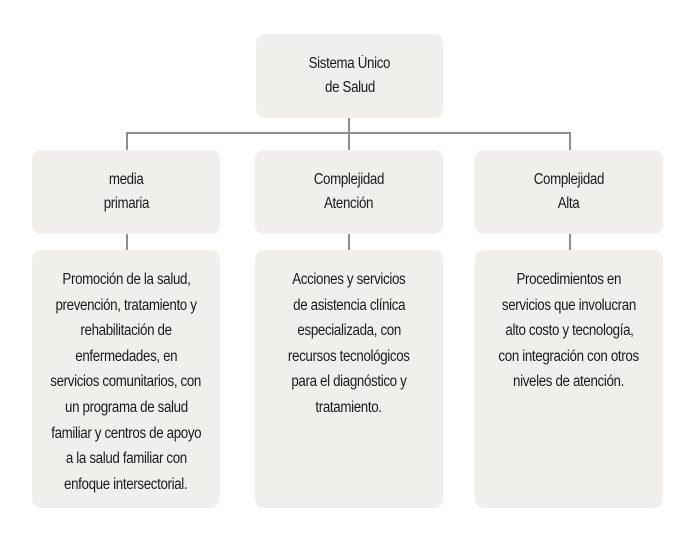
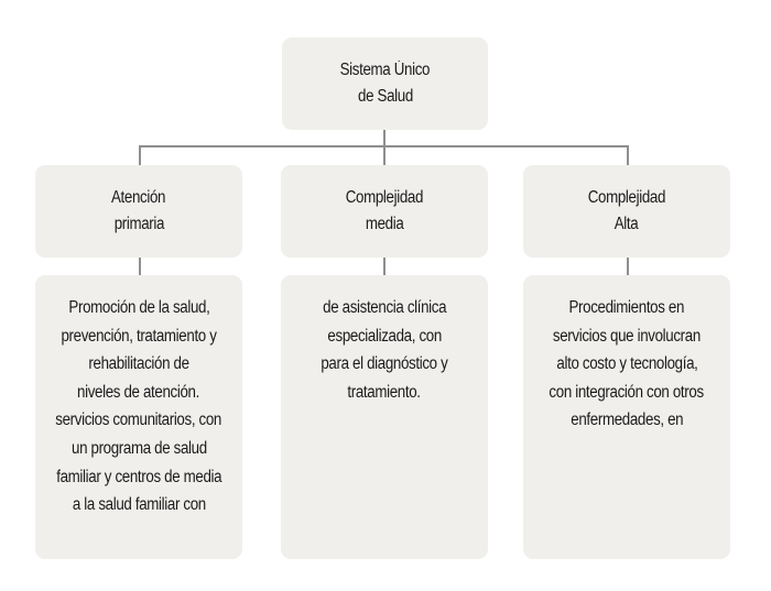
  Sistema Único
  de Salud
- media
+ Atención
  primaria
  Complejidad
- Atención
+ media
  Complejidad
  Alta
  Promoción de la salud,
  prevención, tratamiento y
  rehabilitación de
- enfermedades, en
+ niveles de atención.
  servicios comunitarios, con
  un programa de salud
- familiar y centros de apoyo
+ familiar y centros de media
  a la salud familiar con
- enfoque intersectorial.
- Acciones y servicios
  de asistencia clínica
  especializada, con
- recursos tecnológicos
  para el diagnóstico y
  tratamiento.
  Procedimientos en
  servicios que involucran
  alto costo y tecnología,
  con integración con otros
- niveles de atención.
+ enfermedades, en
